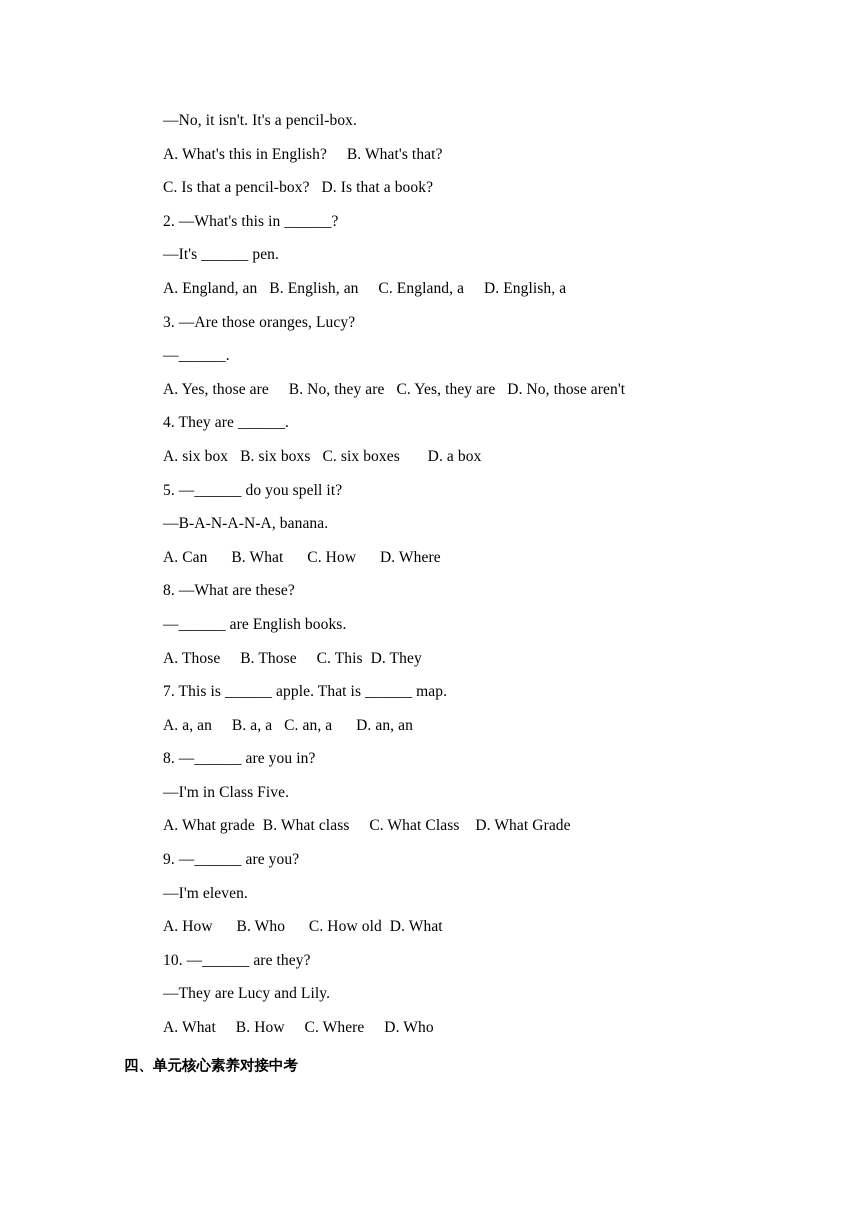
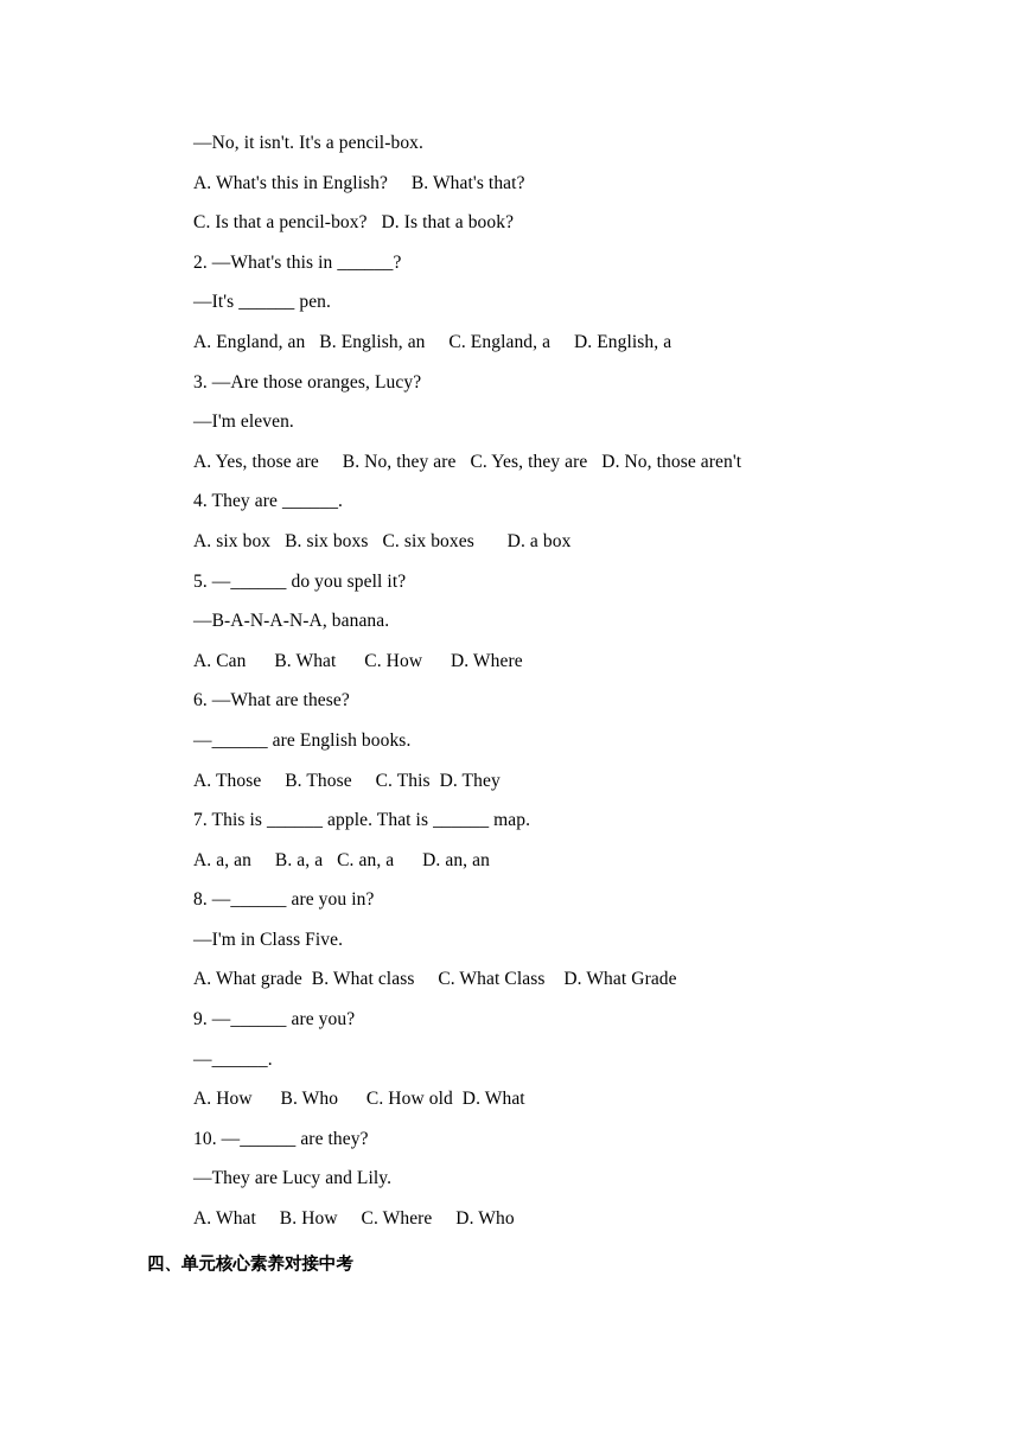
  —No, it isn't. It's a pencil-box.
  A. What's this in English? B. What's that?
  C. Is that a pencil-box? D. Is that a book?
  2. —What's this in ______?
  —It's ______ pen.
  A. England, an B. English, an C. England, a D. English, a
  3. —Are those oranges, Lucy?
- —______.
+ —I'm eleven.
  A. Yes, those are B. No, they are C. Yes, they are D. No, those aren't
  4. They are ______.
  A. six box B. six boxs C. six boxes D. a box
  5. —______ do you spell it?
  —B-A-N-A-N-A, banana.
  A. Can B. What C. How D. Where
- 8. —What are these?
+ 6. —What are these?
  —______ are English books.
  A. Those B. Those C. This D. They
  7. This is ______ apple. That is ______ map.
  A. a, an B. a, a C. an, a D. an, an
  8. —______ are you in?
  —I'm in Class Five.
  A. What grade B. What class C. What Class D. What Grade
  9. —______ are you?
- —I'm eleven.
+ —______.
  A. How B. Who C. How old D. What
  10. —______ are they?
  —They are Lucy and Lily.
  A. What B. How C. Where D. Who
  四、单元核心素养对接中考
